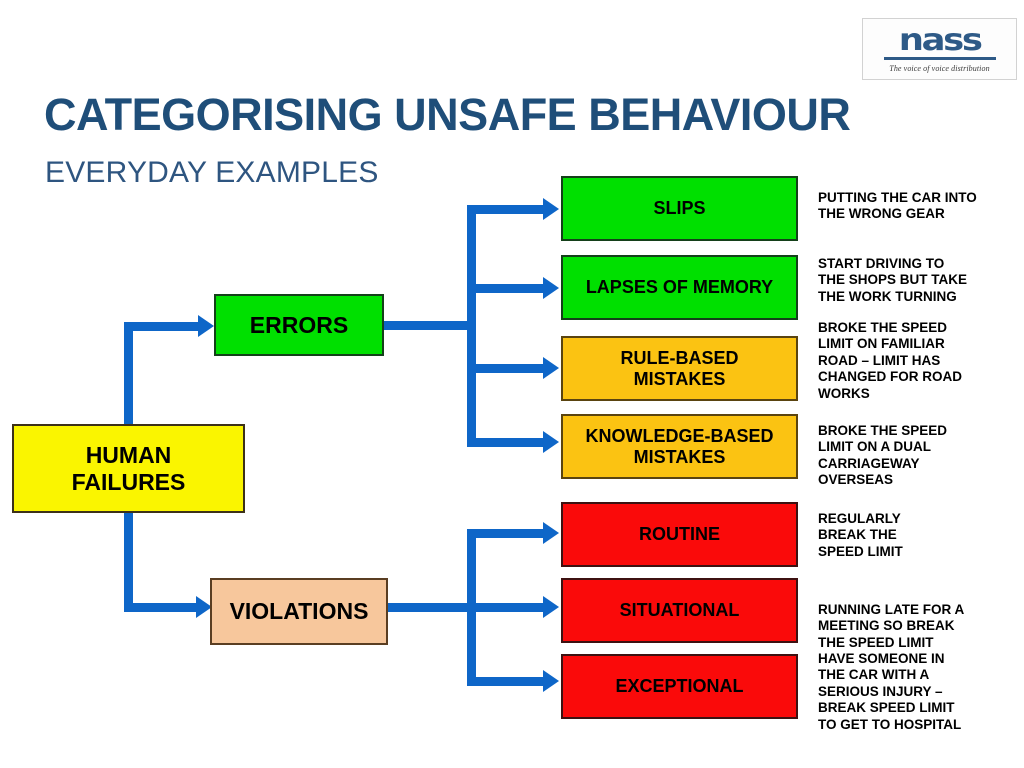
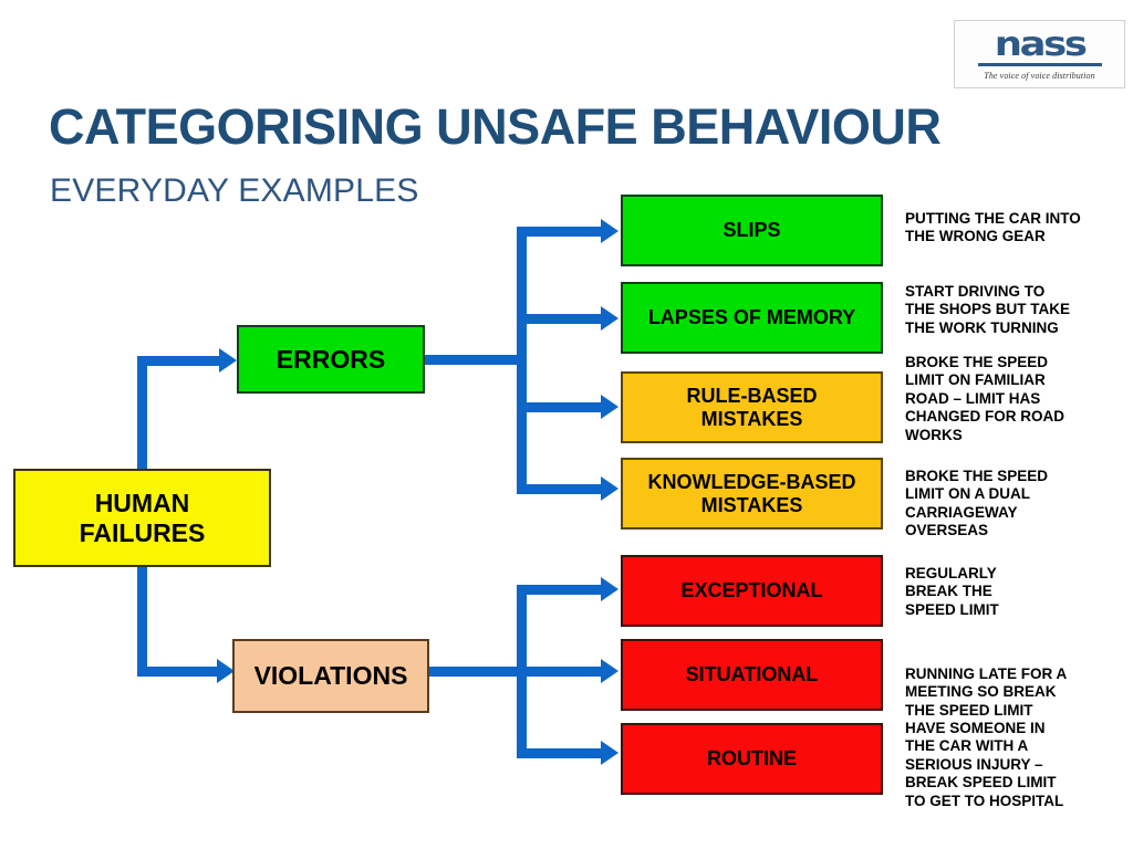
  nass
  The voice of voice distribution
  CATEGORISING UNSAFE BEHAVIOUR
  EVERYDAY EXAMPLES
  HUMAN
  FAILURES
  ERRORS
  VIOLATIONS
  SLIPS
  LAPSES OF MEMORY
  RULE-BASED
  MISTAKES
  KNOWLEDGE-BASED
  MISTAKES
- ROUTINE
+ EXCEPTIONAL
  SITUATIONAL
- EXCEPTIONAL
+ ROUTINE
  PUTTING THE CAR INTO
  THE WRONG GEAR
  START DRIVING TO
  THE SHOPS BUT TAKE
  THE WORK TURNING
  BROKE THE SPEED
  LIMIT ON FAMILIAR
  ROAD – LIMIT HAS
  CHANGED FOR ROAD
  WORKS
  BROKE THE SPEED
  LIMIT ON A DUAL
  CARRIAGEWAY
  OVERSEAS
  REGULARLY
  BREAK THE
  SPEED LIMIT
  RUNNING LATE FOR A
  MEETING SO BREAK
  THE SPEED LIMIT
  HAVE SOMEONE IN
  THE CAR WITH A
  SERIOUS INJURY –
  BREAK SPEED LIMIT
  TO GET TO HOSPITAL
